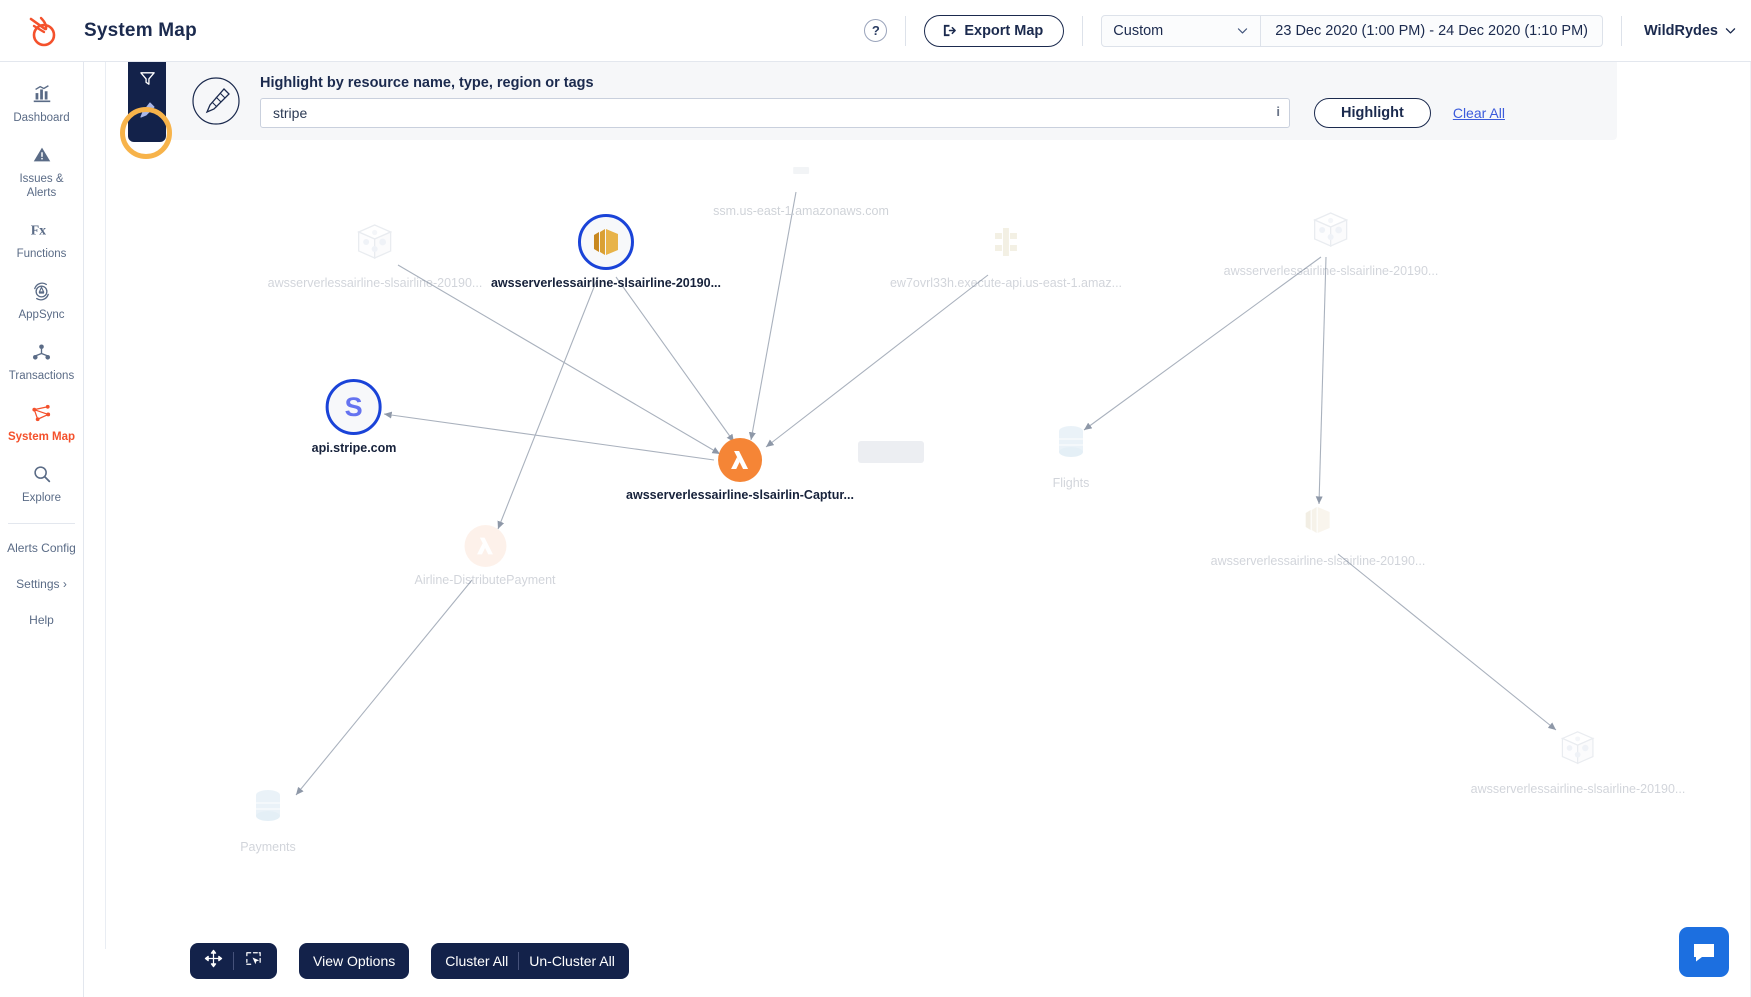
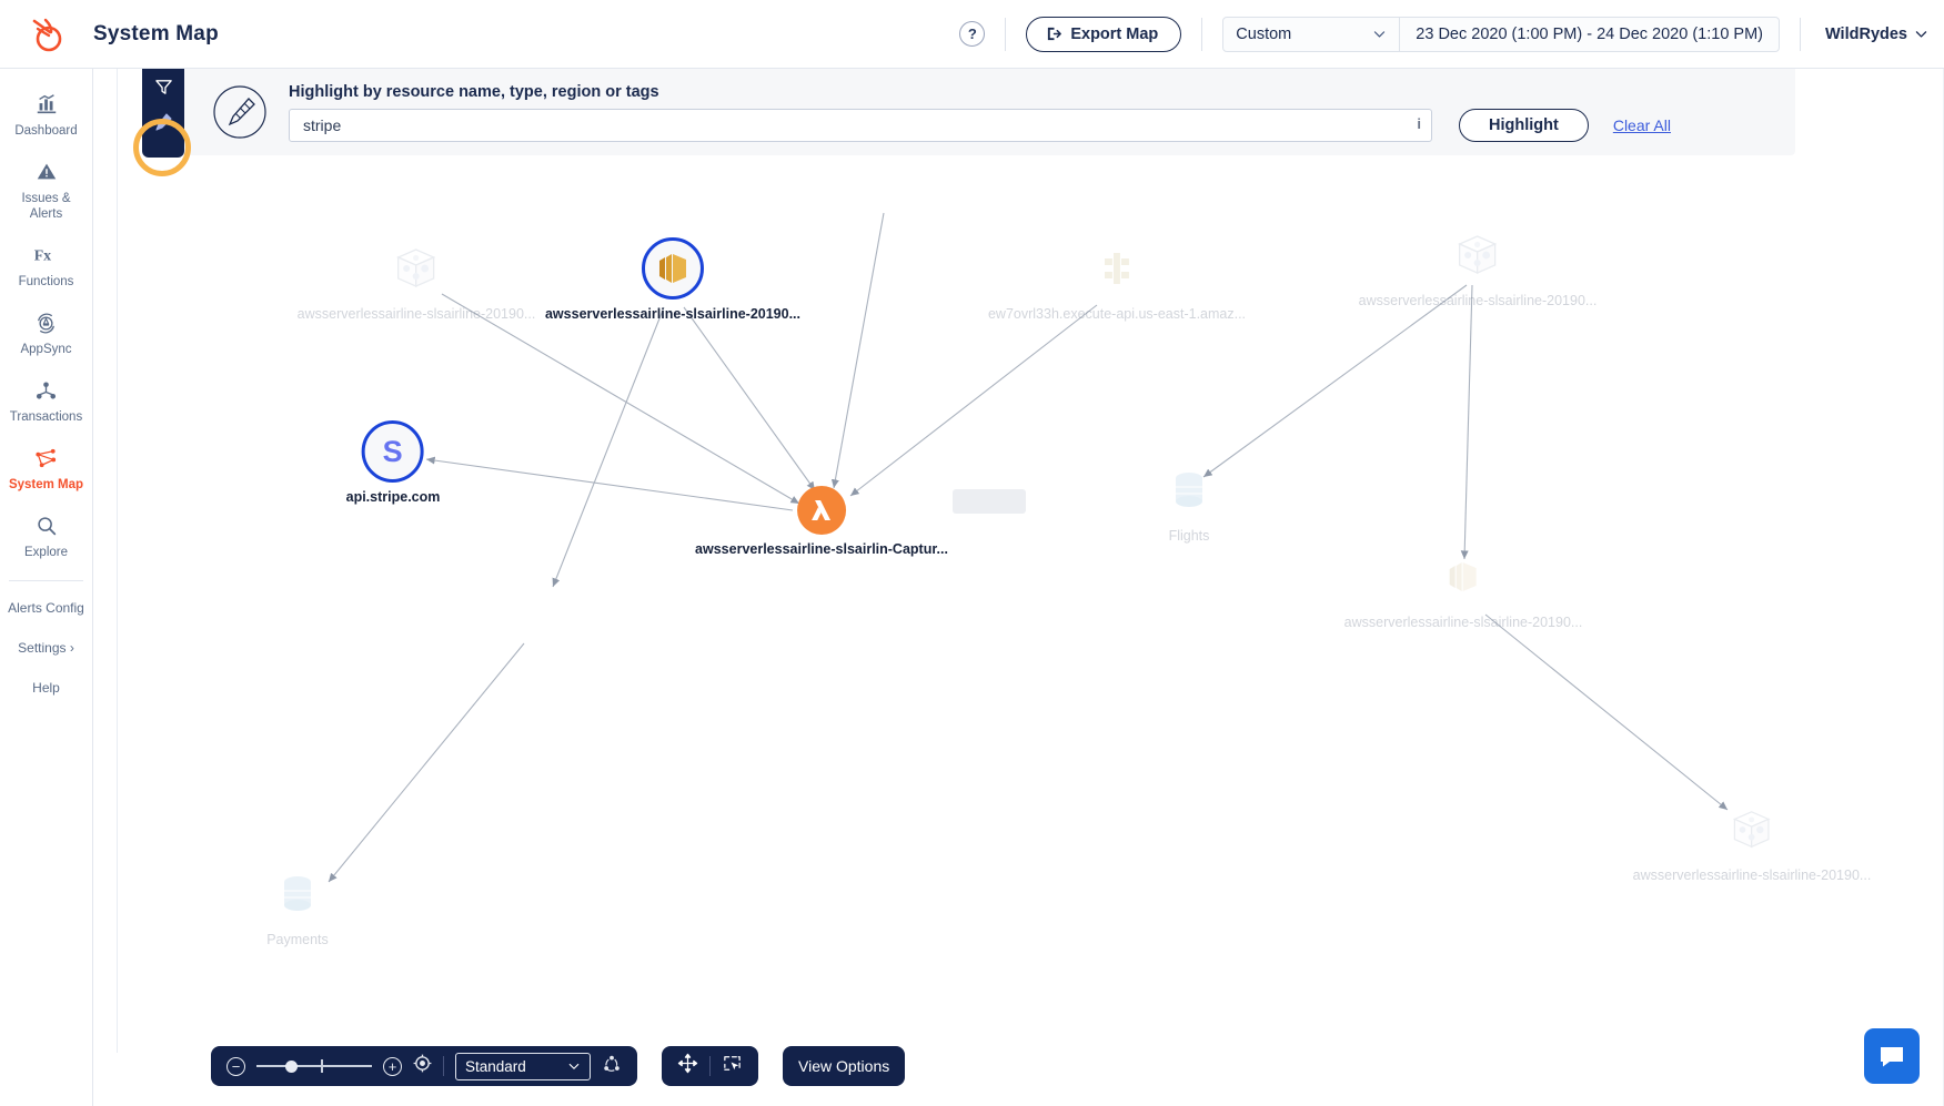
  System Map
  ?
  Export Map
  Custom
  23 Dec 2020 (1:00 PM) - 24 Dec 2020 (1:10 PM)
  WildRydes
  Dashboard
  Issues & Alerts
  Fx
  Functions
  AppSync
  Transactions
  System Map
  Explore
  Alerts Config
  Settings ›
  Help
- ssm.us-east-1.amazonaws.com
  awsserverlessairline-slsairline-20190...
  awsserverlessairline-slsairline-20190...
  ew7ovrl33h.execute-api.us-east-1.amaz...
  awsserverlessairline-slsairline-20190...
  S
  api.stripe.com
  awsserverlessairline-slsairlin-Captur...
  Flights
  awsserverlessairline-slsairline-20190...
- Airline-DistributePayment
  awsserverlessairline-slsairline-20190...
  Payments
  Highlight by resource name, type, region or tags
  stripe
  i
  Highlight
  Clear All
+ −
+ +
+ Standard
  View Options
- Cluster All
- Un-Cluster All
